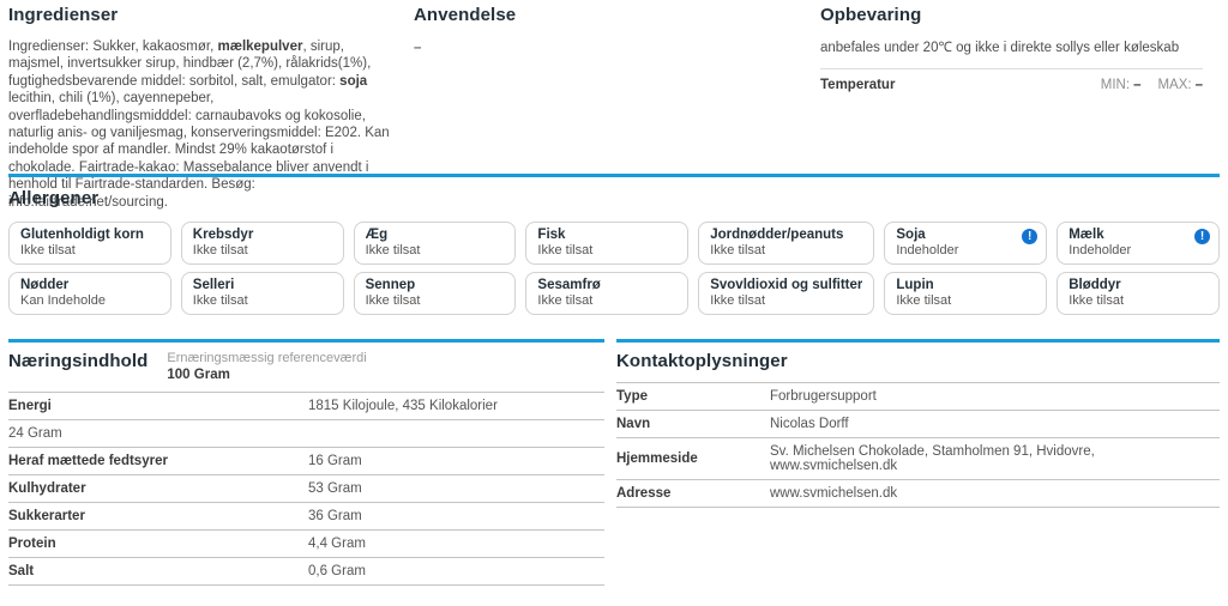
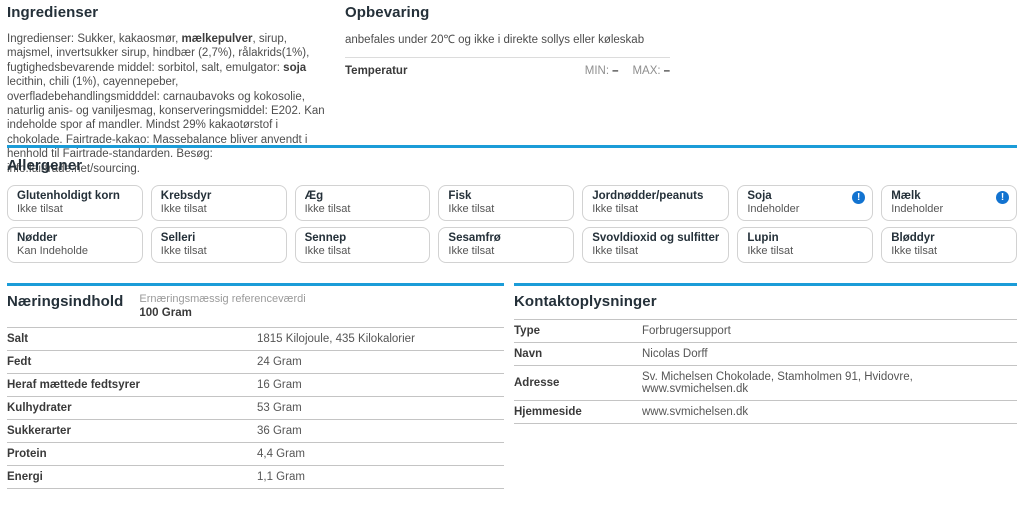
  Ingredienser
  Ingredienser: Sukker, kakaosmør, mælkepulver, sirup, majsmel, invertsukker sirup, hindbær (2,7%), rålakrids(1%), fugtighedsbevarende middel: sorbitol, salt, emulgator: soja lecithin, chili (1%), cayennepeber, overfladebehandlingsmidddel: carnaubavoks og kokosolie, naturlig anis- og vaniljesmag, konserveringsmiddel: E202. Kan indeholde spor af mandler. Mindst 29% kakaotørstof i chokolade. Fairtrade-kakao: Massebalance bliver anvendt i henhold til Fairtrade-standarden. Besøg: info.fairtrade.net/sourcing.
- Anvendelse
- –
  Opbevaring
  anbefales under 20℃ og ikke i direkte sollys eller køleskab
  Temperatur
  MIN: –
  MAX: –
  Allergener
  Glutenholdigt korn
  Ikke tilsat
  Krebsdyr
  Ikke tilsat
  Æg
  Ikke tilsat
  Fisk
  Ikke tilsat
  Jordnødder/peanuts
  Ikke tilsat
  !
  Soja
  Indeholder
  !
  Mælk
  Indeholder
  Nødder
  Kan Indeholde
  Selleri
  Ikke tilsat
  Sennep
  Ikke tilsat
  Sesamfrø
  Ikke tilsat
  Svovldioxid og sulfitter
  Ikke tilsat
  Lupin
  Ikke tilsat
  Bløddyr
  Ikke tilsat
  Næringsindhold
  Ernæringsmæssig referenceværdi
  100 Gram
- Energi
+ Salt
  1815 Kilojoule, 435 Kilokalorier
+ Fedt
  24 Gram
  Heraf mættede fedtsyrer
  16 Gram
  Kulhydrater
  53 Gram
  Sukkerarter
  36 Gram
  Protein
  4,4 Gram
- Salt
+ Energi
- 0,6 Gram
+ 1,1 Gram
  Kontaktoplysninger
  Type
  Forbrugersupport
  Navn
  Nicolas Dorff
- Hjemmeside
+ Adresse
  Sv. Michelsen Chokolade, Stamholmen 91, Hvidovre, www.svmichelsen.dk
- Adresse
+ Hjemmeside
  www.svmichelsen.dk
